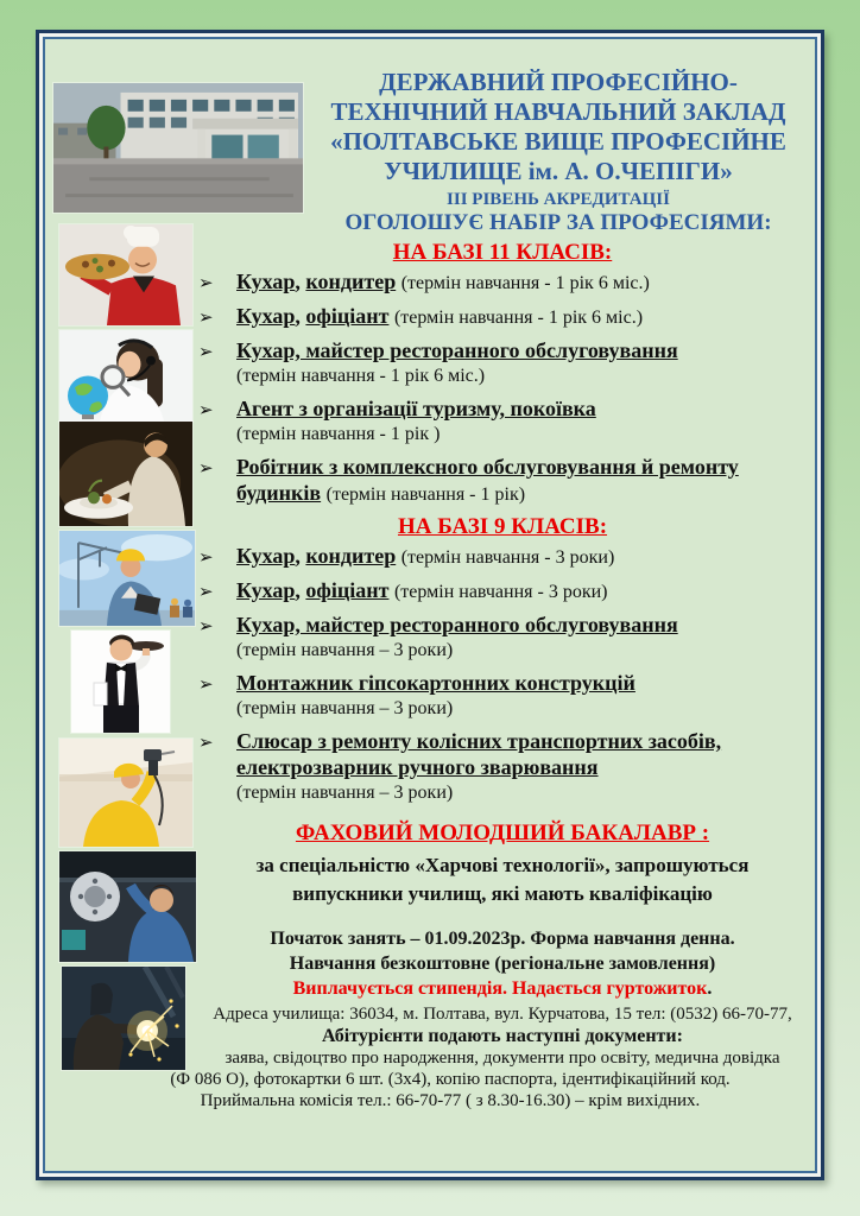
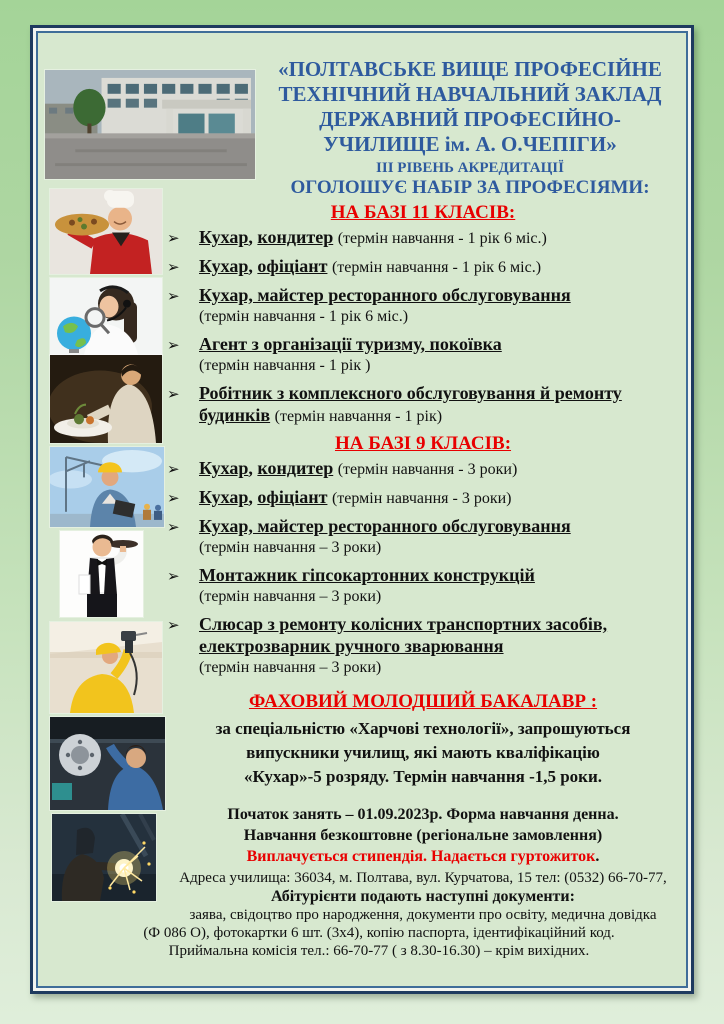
- ДЕРЖАВНИЙ ПРОФЕСІЙНО-
+ «ПОЛТАВСЬКЕ ВИЩЕ ПРОФЕСІЙНЕ
  ТЕХНІЧНИЙ НАВЧАЛЬНИЙ ЗАКЛАД
- «ПОЛТАВСЬКЕ ВИЩЕ ПРОФЕСІЙНЕ
+ ДЕРЖАВНИЙ ПРОФЕСІЙНО-
  УЧИЛИЩЕ ім. А. О.ЧЕПІГИ»
  ІІІ РІВЕНЬ АКРЕДИТАЦІЇ
  ОГОЛОШУЄ НАБІР ЗА ПРОФЕСІЯМИ:
  НА БАЗІ 11 КЛАСІВ:
  ➢
  Кухар, кондитер (термін навчання - 1 рік 6 міс.)
  ➢
  Кухар, офіціант (термін навчання - 1 рік 6 міс.)
  ➢
  Кухар, майстер ресторанного обслуговування
  (термін навчання - 1 рік 6 міс.)
  ➢
  Агент з організації туризму, покоївка
  (термін навчання - 1 рік )
  ➢
  Робітник з комплексного обслуговування й ремонту будинків (термін навчання - 1 рік)
  НА БАЗІ 9 КЛАСІВ:
  ➢
  Кухар, кондитер (термін навчання - 3 роки)
  ➢
  Кухар, офіціант (термін навчання - 3 роки)
  ➢
  Кухар, майстер ресторанного обслуговування
  (термін навчання – 3 роки)
  ➢
  Монтажник гіпсокартонних конструкцій
  (термін навчання – 3 роки)
  ➢
  Слюсар з ремонту колісних транспортних засобів, електрозварник ручного зварювання
  (термін навчання – 3 роки)
  ФАХОВИЙ МОЛОДШИЙ БАКАЛАВР :
  за спеціальністю «Харчові технології», запрошуються
  випускники училищ, які мають кваліфікацію
+ «Кухар»-5 розряду. Термін навчання -1,5 роки.
  Початок занять – 01.09.2023р. Форма навчання денна.
  Навчання безкоштовне (регіональне замовлення)
  Виплачується стипендія. Надається гуртожиток.
  Адреса училища: 36034, м. Полтава, вул. Курчатова, 15 тел: (0532) 66-70-77,
  Абітурієнти подають наступні документи:
  заява, свідоцтво про народження, документи про освіту, медична довідка
  (Ф 086 О), фотокартки 6 шт. (3х4), копію паспорта, ідентифікаційний код.
  Приймальна комісія тел.: 66-70-77 ( з 8.30-16.30) – крім вихідних.
